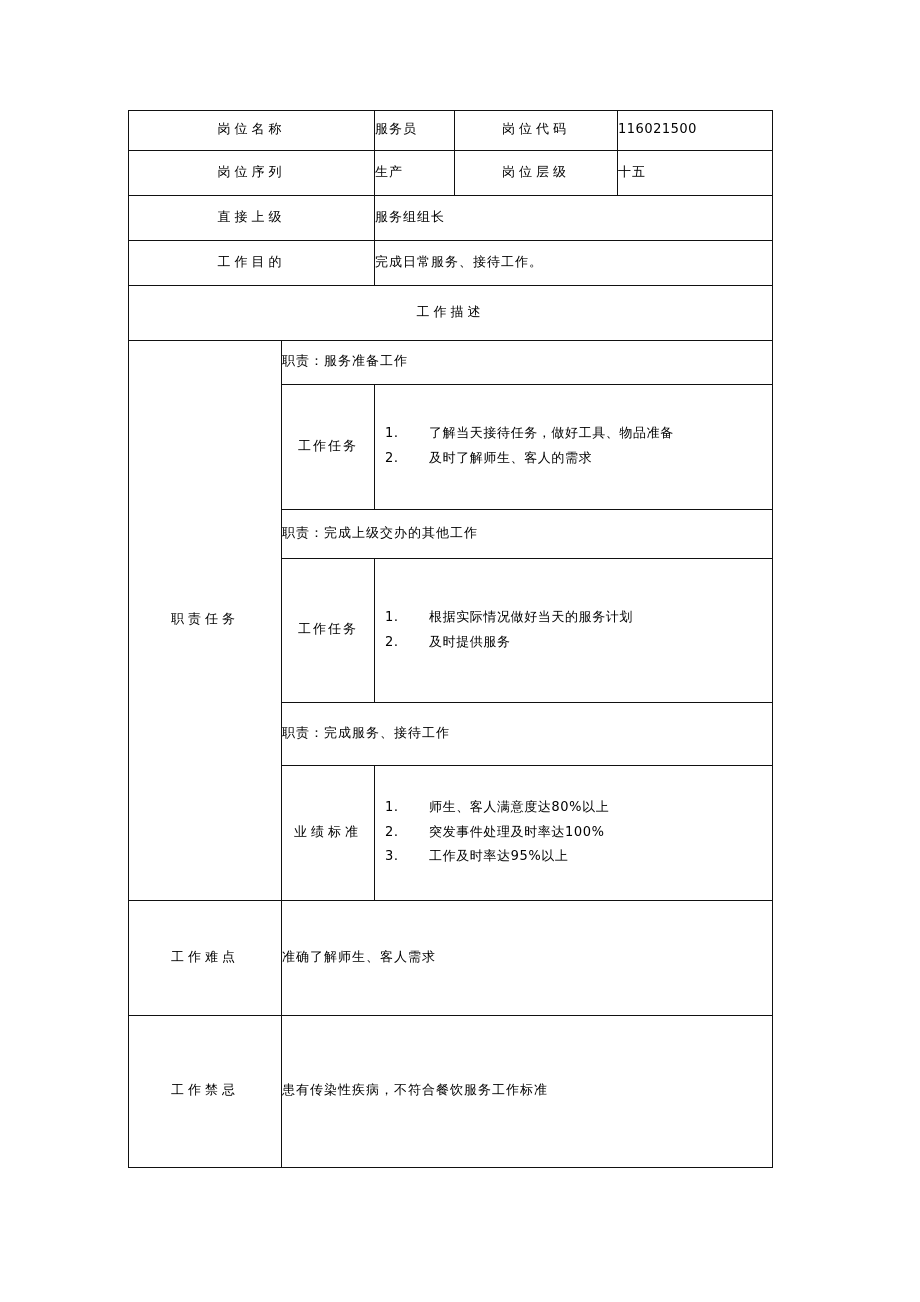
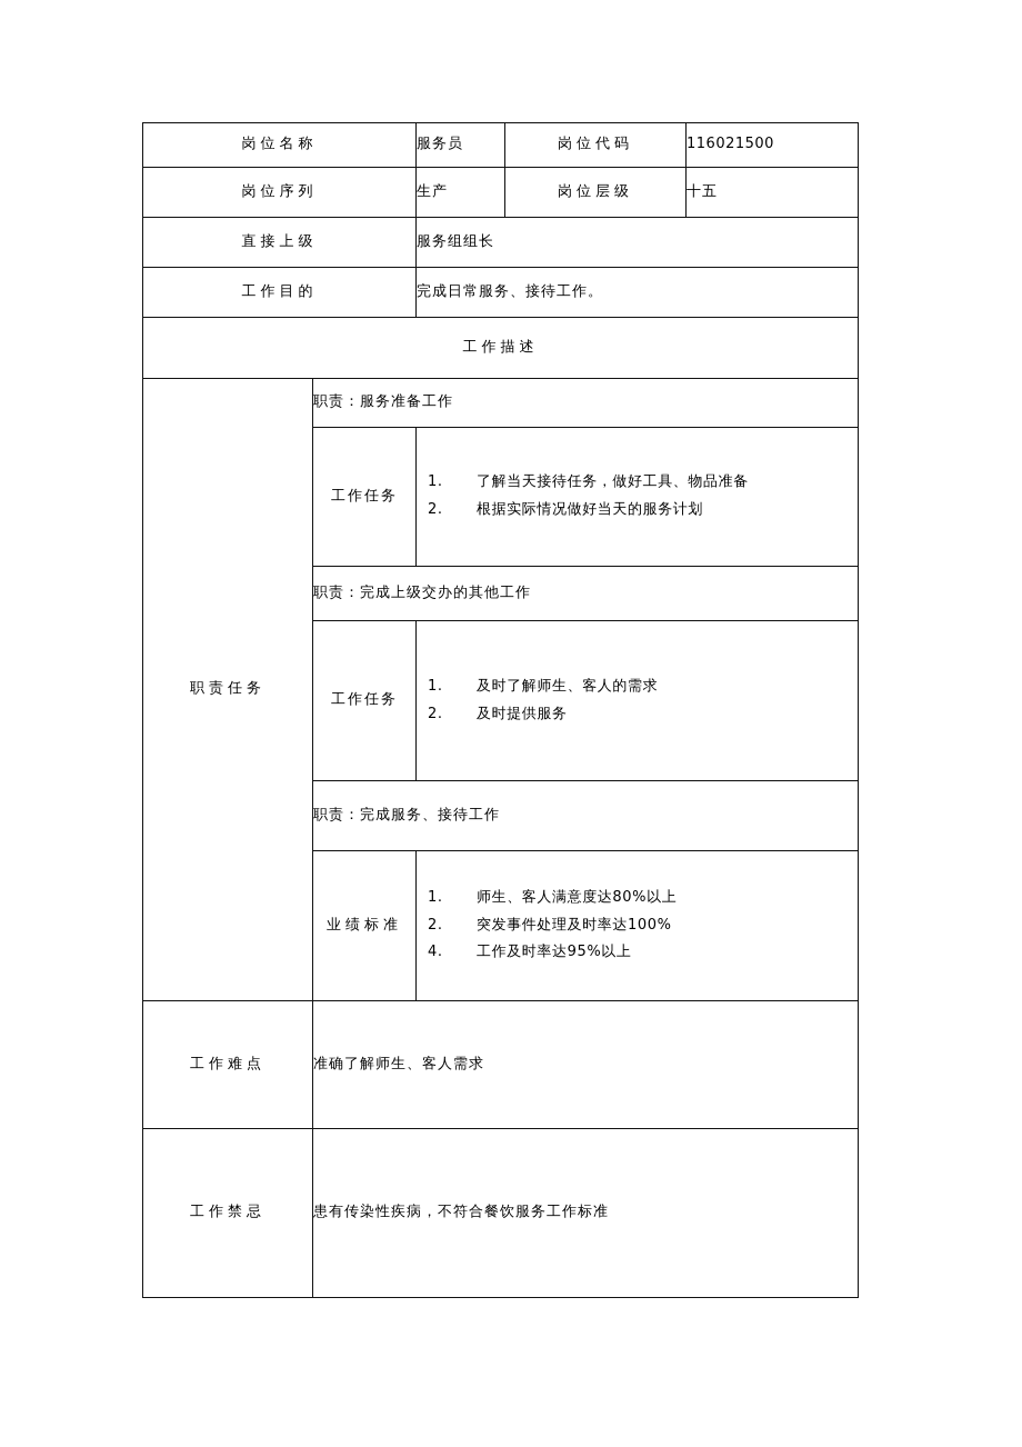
  岗位名称	服务员	岗位代码	116021500
  岗位序列	生产	岗位层级	十五
  直接上级	服务组组长
  工作目的	完成日常服务、接待工作。
  工作描述
  职责任务	职责：服务准备工作
- 工作任务	1. 了解当天接待任务，做好工具、物品准备 2. 及时了解师生、客人的需求
+ 工作任务	1. 了解当天接待任务，做好工具、物品准备 2. 根据实际情况做好当天的服务计划
  职责：完成上级交办的其他工作
- 工作任务	1. 根据实际情况做好当天的服务计划 2. 及时提供服务
+ 工作任务	1. 及时了解师生、客人的需求 2. 及时提供服务
  职责：完成服务、接待工作
- 业绩标准	1. 师生、客人满意度达80%以上 2. 突发事件处理及时率达100% 3. 工作及时率达95%以上
+ 业绩标准	1. 师生、客人满意度达80%以上 2. 突发事件处理及时率达100% 4. 工作及时率达95%以上
  工作难点	准确了解师生、客人需求
  工作禁忌	患有传染性疾病，不符合餐饮服务工作标准
